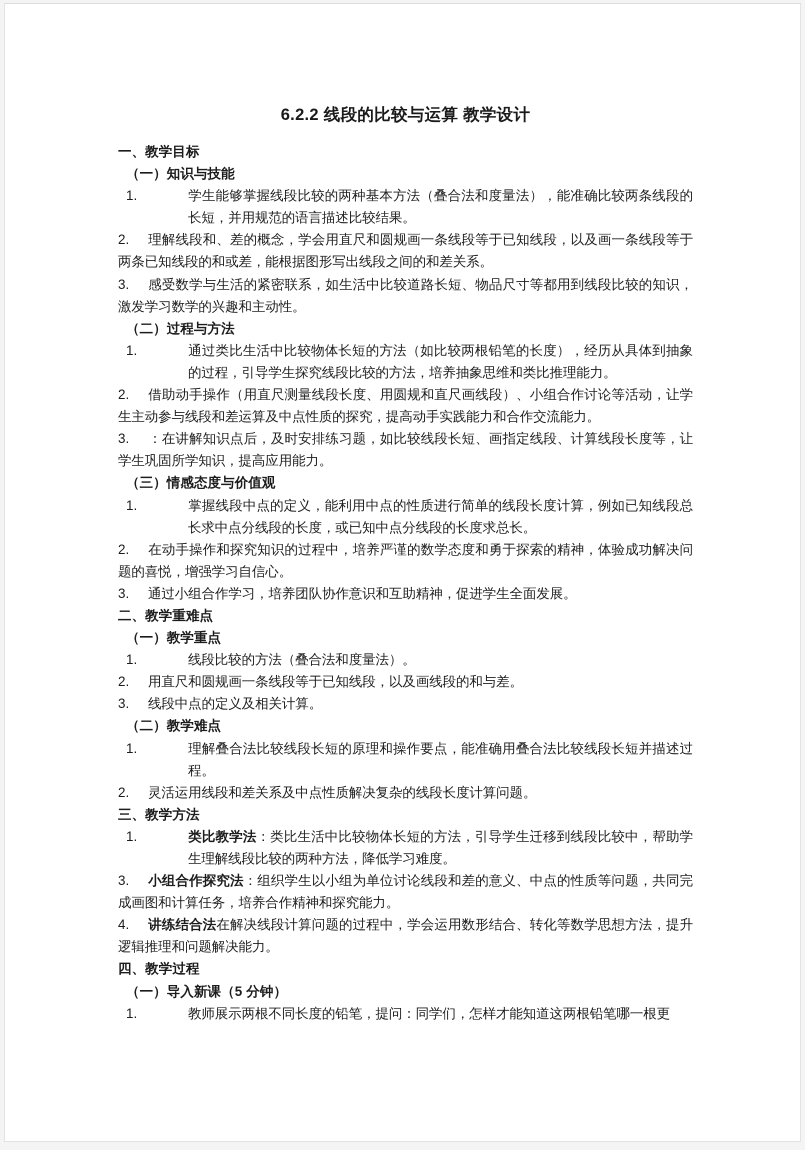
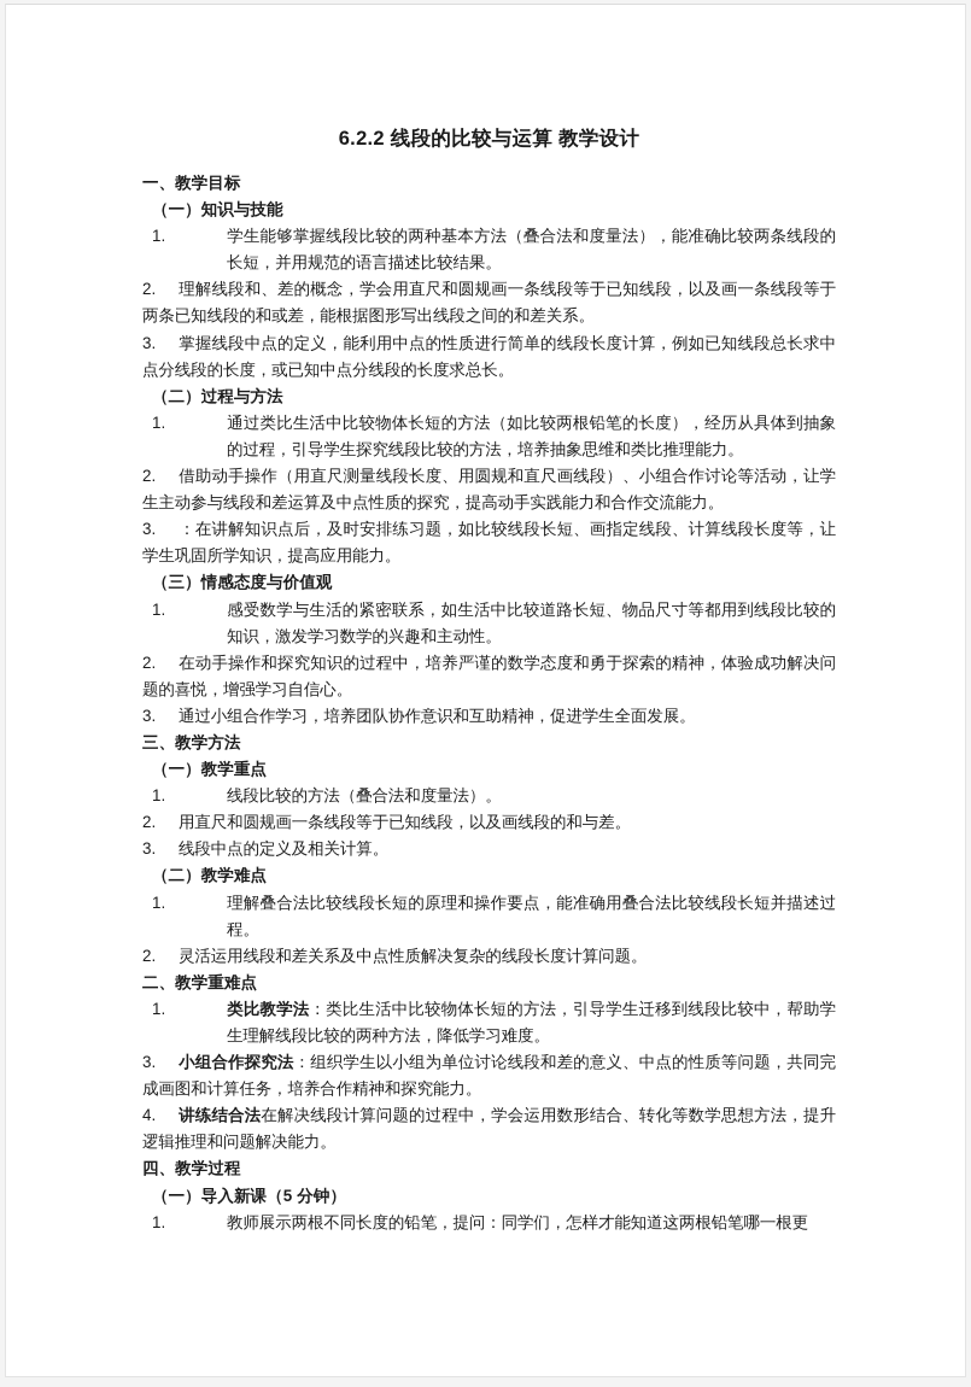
  6.2.2 线段的比较与运算 教学设计
  一、教学目标
  （一）知识与技能
  1. 学生能够掌握线段比较的两种基本方法（叠合法和度量法），能准确比较两条线段的长短，并用规范的语言描述比较结果。
  2. 理解线段和、差的概念，学会用直尺和圆规画一条线段等于已知线段，以及画一条线段等于两条已知线段的和或差，能根据图形写出线段之间的和差关系。
- 3. 感受数学与生活的紧密联系，如生活中比较道路长短、物品尺寸等都用到线段比较的知识，激发学习数学的兴趣和主动性。
+ 3. 掌握线段中点的定义，能利用中点的性质进行简单的线段长度计算，例如已知线段总长求中点分线段的长度，或已知中点分线段的长度求总长。
  （二）过程与方法
  1. 通过类比生活中比较物体长短的方法（如比较两根铅笔的长度），经历从具体到抽象的过程，引导学生探究线段比较的方法，培养抽象思维和类比推理能力。
  2. 借助动手操作（用直尺测量线段长度、用圆规和直尺画线段）、小组合作讨论等活动，让学生主动参与线段和差运算及中点性质的探究，提高动手实践能力和合作交流能力。
  3. ：在讲解知识点后，及时安排练习题，如比较线段长短、画指定线段、计算线段长度等，让学生巩固所学知识，提高应用能力。
  （三）情感态度与价值观
- 1. 掌握线段中点的定义，能利用中点的性质进行简单的线段长度计算，例如已知线段总长求中点分线段的长度，或已知中点分线段的长度求总长。
+ 1. 感受数学与生活的紧密联系，如生活中比较道路长短、物品尺寸等都用到线段比较的知识，激发学习数学的兴趣和主动性。
  2. 在动手操作和探究知识的过程中，培养严谨的数学态度和勇于探索的精神，体验成功解决问题的喜悦，增强学习自信心。
  3. 通过小组合作学习，培养团队协作意识和互助精神，促进学生全面发展。
- 二、教学重难点
+ 三、教学方法
  （一）教学重点
  1. 线段比较的方法（叠合法和度量法）。
  2. 用直尺和圆规画一条线段等于已知线段，以及画线段的和与差。
  3. 线段中点的定义及相关计算。
  （二）教学难点
  1. 理解叠合法比较线段长短的原理和操作要点，能准确用叠合法比较线段长短并描述过程。
  2. 灵活运用线段和差关系及中点性质解决复杂的线段长度计算问题。
- 三、教学方法
+ 二、教学重难点
  1. 类比教学法：类比生活中比较物体长短的方法，引导学生迁移到线段比较中，帮助学生理解线段比较的两种方法，降低学习难度。
  3. 小组合作探究法：组织学生以小组为单位讨论线段和差的意义、中点的性质等问题，共同完成画图和计算任务，培养合作精神和探究能力。
  4. 讲练结合法在解决线段计算问题的过程中，学会运用数形结合、转化等数学思想方法，提升逻辑推理和问题解决能力。
  四、教学过程
  （一）导入新课（5 分钟）
  1. 教师展示两根不同长度的铅笔，提问：同学们，怎样才能知道这两根铅笔哪一根更
